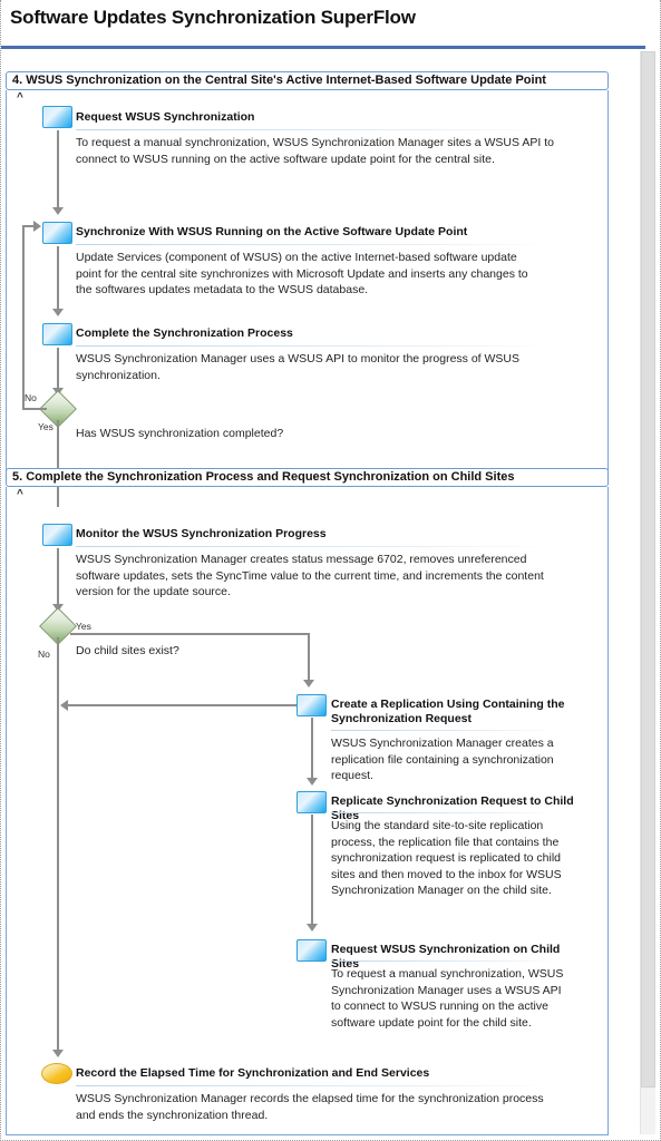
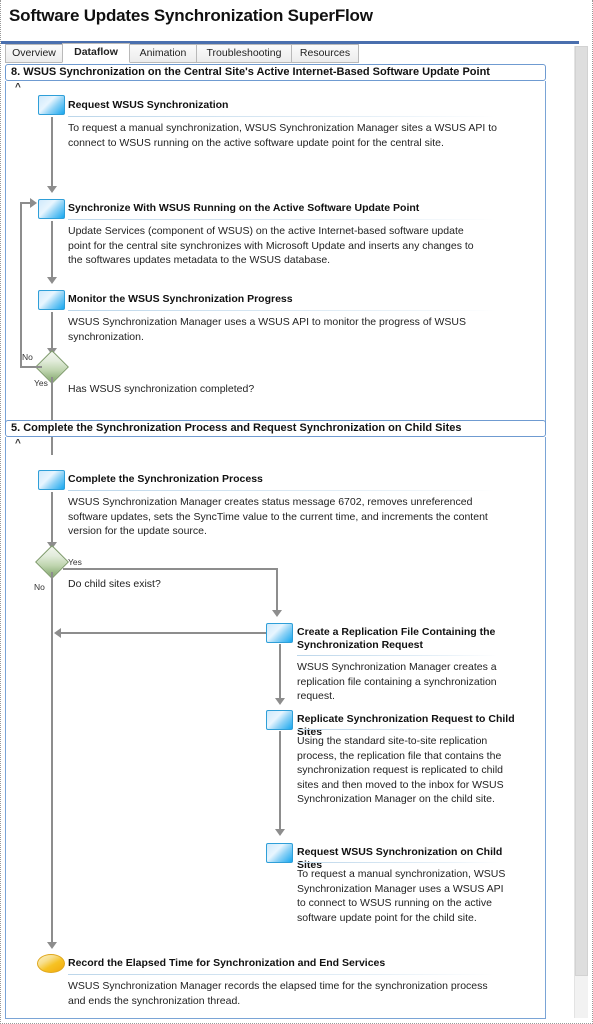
  Software Updates Synchronization SuperFlow
+ Overview
+ Dataflow
+ Animation
+ Troubleshooting
+ Resources
- 4. WSUS Synchronization on the Central Site's Active Internet-Based Software Update Point
+ 8. WSUS Synchronization on the Central Site's Active Internet-Based Software Update Point
  ^
  Request WSUS Synchronization
  To request a manual synchronization, WSUS Synchronization Manager sites a WSUS API to connect to WSUS running on the active software update point for the central site.
  Synchronize With WSUS Running on the Active Software Update Point
  Update Services (component of WSUS) on the active Internet-based software update point for the central site synchronizes with Microsoft Update and inserts any changes to the softwares updates metadata to the WSUS database.
- Complete the Synchronization Process
+ Monitor the WSUS Synchronization Progress
  WSUS Synchronization Manager uses a WSUS API to monitor the progress of WSUS synchronization.
  Has WSUS synchronization completed?
  No
  Yes
  5. Complete the Synchronization Process and Request Synchronization on Child Sites
  ^
- Monitor the WSUS Synchronization Progress
+ Complete the Synchronization Process
  WSUS Synchronization Manager creates status message 6702, removes unreferenced software updates, sets the SyncTime value to the current time, and increments the content version for the update source.
  Yes
  Do child sites exist?
  No
- Create a Replication Using Containing the Synchronization Request
+ Create a Replication File Containing the Synchronization Request
  WSUS Synchronization Manager creates a replication file containing a synchronization request.
  Replicate Synchronization Request to Child Sites
  Using the standard site-to-site replication process, the replication file that contains the synchronization request is replicated to child sites and then moved to the inbox for WSUS Synchronization Manager on the child site.
  Request WSUS Synchronization on Child Sites
  To request a manual synchronization, WSUS Synchronization Manager uses a WSUS API to connect to WSUS running on the active software update point for the child site.
  Record the Elapsed Time for Synchronization and End Services
  WSUS Synchronization Manager records the elapsed time for the synchronization process and ends the synchronization thread.
